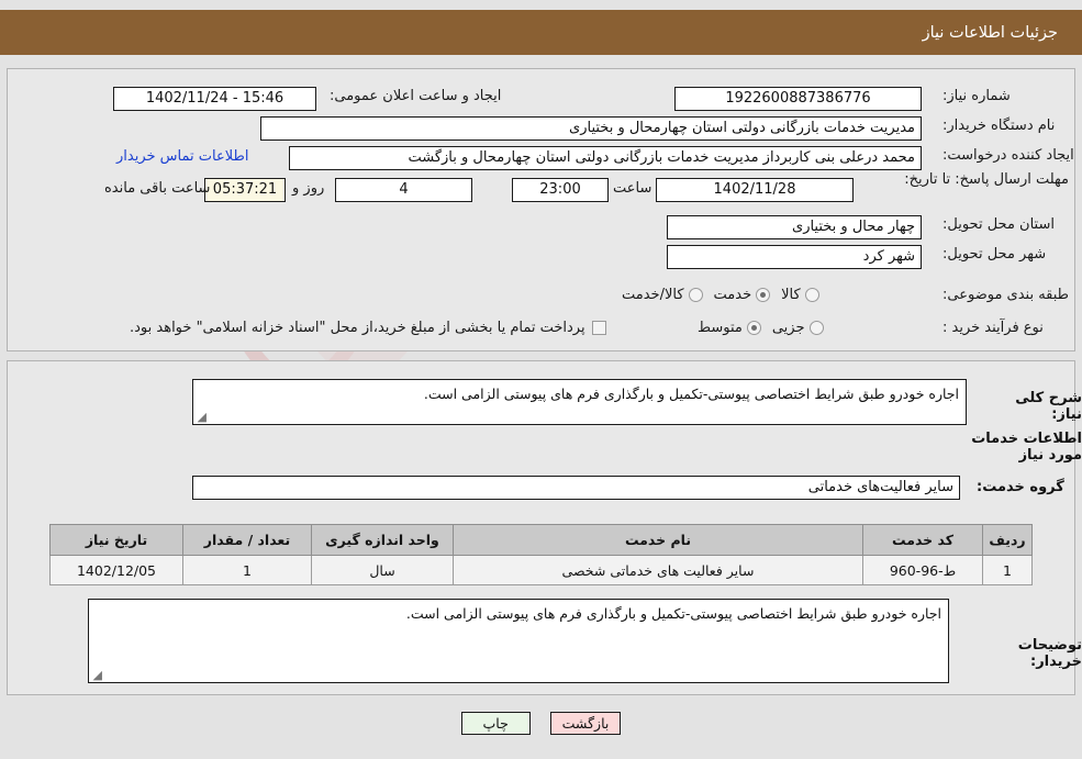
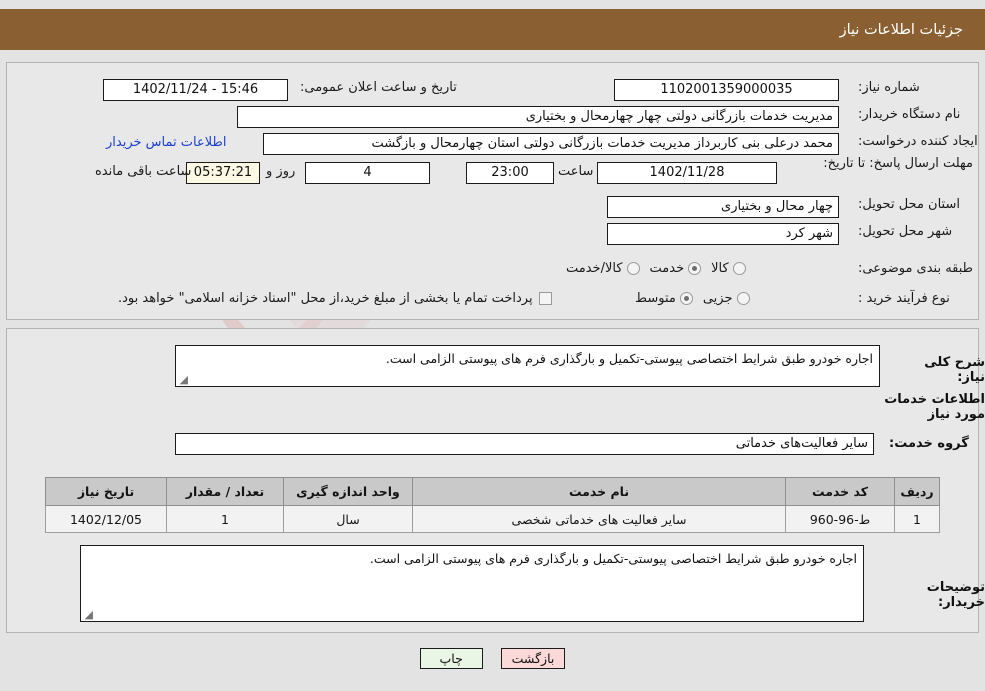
  جزئیات اطلاعات نیاز
  شماره نیاز:
- 1922600887386776
+ 1102001359000035
- ایجاد و ساعت اعلان عمومی:
+ تاریخ و ساعت اعلان عمومی:
  15:46 - 1402/11/24
  نام دستگاه خریدار:
- مدیریت خدمات بازرگانی دولتی استان چهارمحال و بختیاری
+ مدیریت خدمات بازرگانی دولتی چهار چهارمحال و بختیاری
  ایجاد کننده درخواست:
  محمد درعلی بنی کاربرداز مدیریت خدمات بازرگانی دولتی استان چهارمحال و بازگشت
  اطلاعات تماس خریدار
  مهلت ارسال پاسخ: تا تاریخ:
  1402/11/28
  ساعت
  23:00
  4
  روز و
  05:37:21
  ساعت باقی مانده
  استان محل تحویل:
  چهار محال و بختیاری
  شهر محل تحویل:
  شهر کرد
  طبقه بندی موضوعی:
  کالا
  خدمت
  کالا/خدمت
  نوع فرآیند خرید :
  جزیی
  متوسط
  پرداخت تمام یا بخشی از مبلغ خرید،از محل "اسناد خزانه اسلامی" خواهد بود.
  شرح کلی نیاز:
  اجاره خودرو طبق شرایط اختصاصی پیوستی-تکمیل و بارگذاری فرم های پیوستی الزامی است.
  ◢
  اطلاعات خدمات مورد نیاز
  گروه خدمت:
  سایر فعالیت‌های خدماتی
  ردیف	کد خدمت	نام خدمت	واحد اندازه گیری	تعداد / مقدار	تاریخ نیاز
  1	ط-96-960	سایر فعالیت های خدماتی شخصی	سال	1	1402/12/05
  توضیحات خریدار:
  اجاره خودرو طبق شرایط اختصاصی پیوستی-تکمیل و بارگذاری فرم های پیوستی الزامی است.
  ◢
  بازگشت
  چاپ
